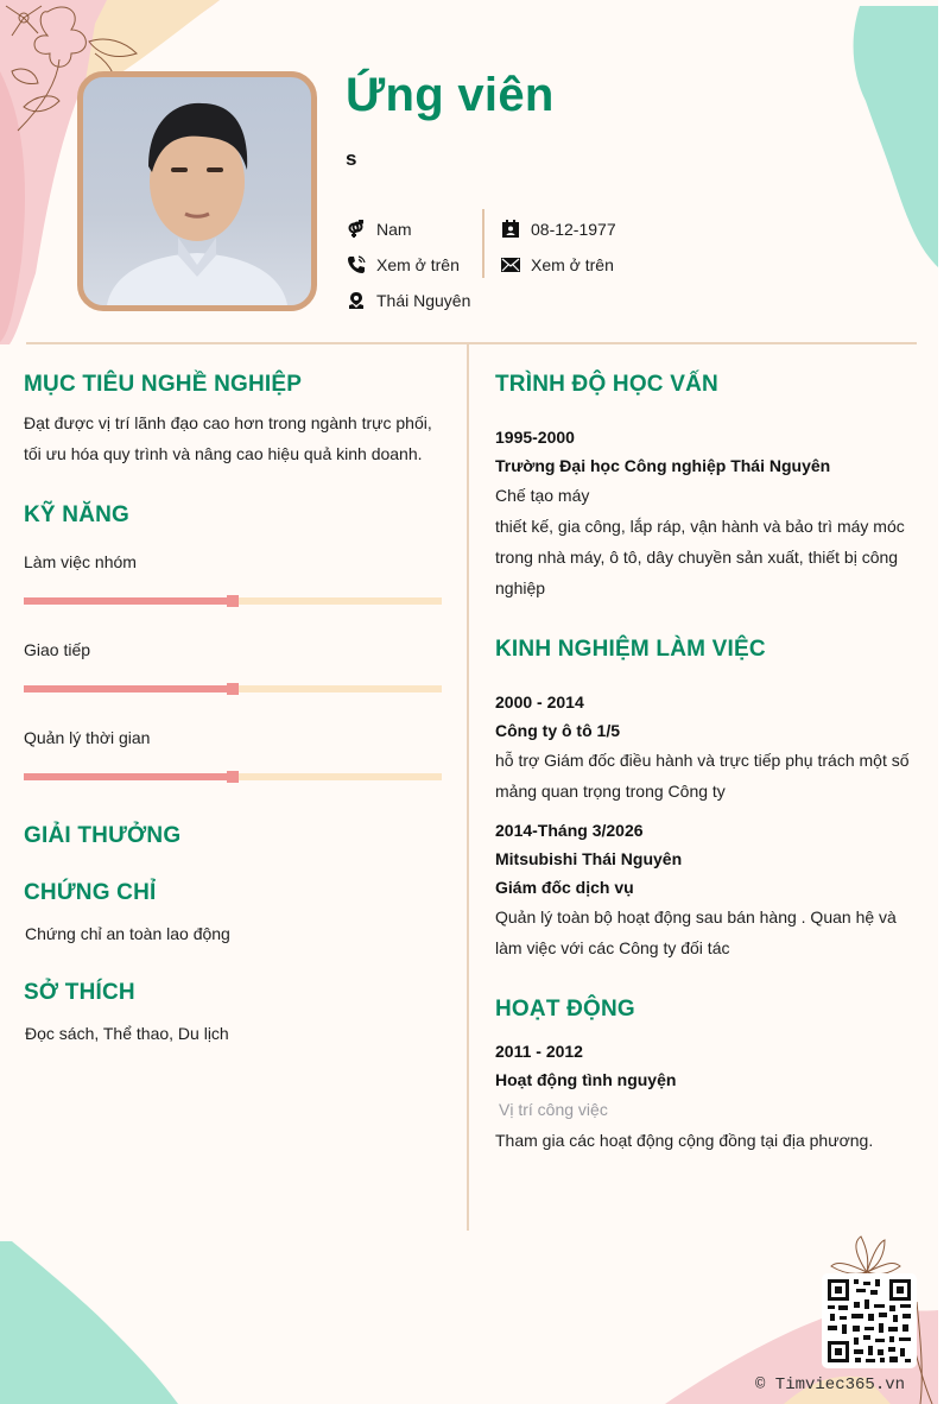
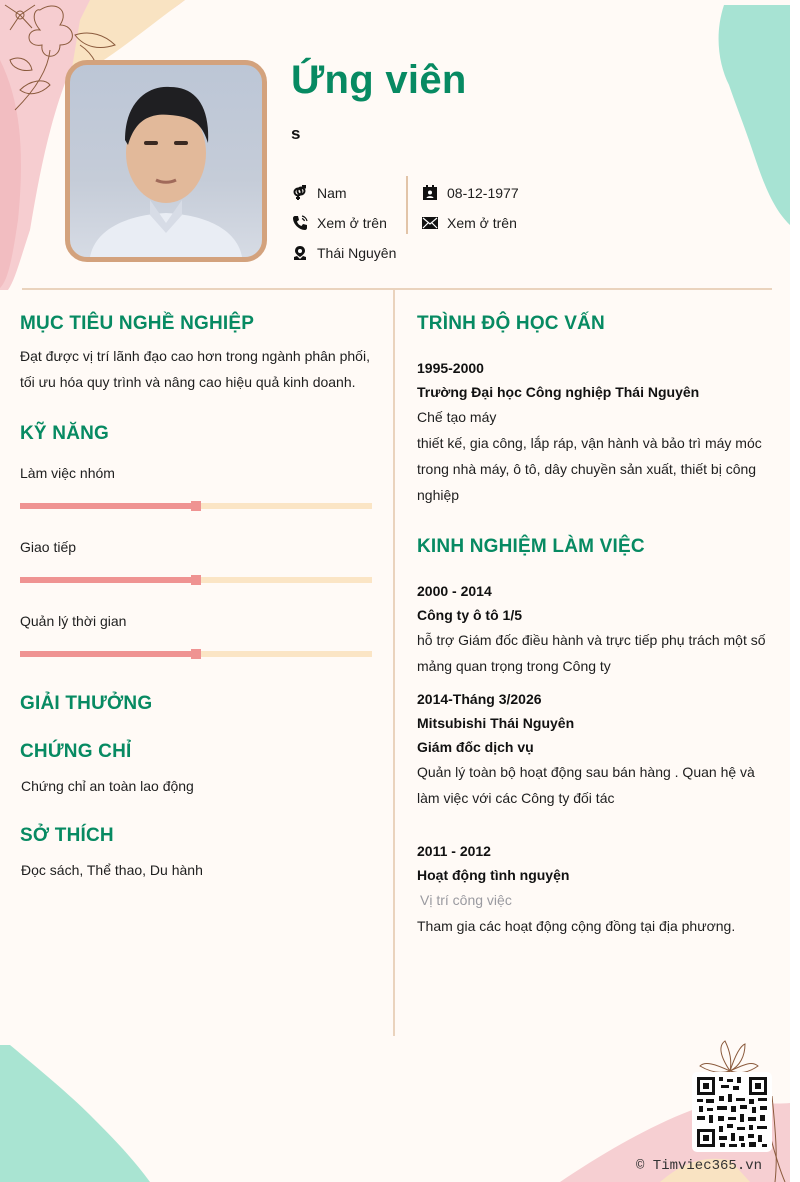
  Ứng viên
  s
  Nam
  Xem ở trên
  Thái Nguyên
  08-12-1977
  Xem ở trên
  MỤC TIÊU NGHỀ NGHIỆP
- Đạt được vị trí lãnh đạo cao hơn trong ngành trực phối, tối ưu hóa quy trình và nâng cao hiệu quả kinh doanh.
+ Đạt được vị trí lãnh đạo cao hơn trong ngành phân phối, tối ưu hóa quy trình và nâng cao hiệu quả kinh doanh.
  KỸ NĂNG
  Làm việc nhóm
  Giao tiếp
  Quản lý thời gian
  GIẢI THƯỞNG
  CHỨNG CHỈ
  Chứng chỉ an toàn lao động
  SỞ THÍCH
- Đọc sách, Thể thao, Du lịch
+ Đọc sách, Thể thao, Du hành
  TRÌNH ĐỘ HỌC VẤN
  1995-2000
  Trường Đại học Công nghiệp Thái Nguyên
  Chế tạo máy
  thiết kế, gia công, lắp ráp, vận hành và bảo trì máy móc trong nhà máy, ô tô, dây chuyền sản xuất, thiết bị công nghiệp
  KINH NGHIỆM LÀM VIỆC
  2000 - 2014
  Công ty ô tô 1/5
  hỗ trợ Giám đốc điều hành và trực tiếp phụ trách một số mảng quan trọng trong Công ty
  2014-Tháng 3/2026
  Mitsubishi Thái Nguyên
  Giám đốc dịch vụ
  Quản lý toàn bộ hoạt động sau bán hàng . Quan hệ và làm việc với các Công ty đối tác
- HOẠT ĐỘNG
  2011 - 2012
  Hoạt động tình nguyện
  Vị trí công việc
  Tham gia các hoạt động cộng đồng tại địa phương.
  © Timviec365.vn
